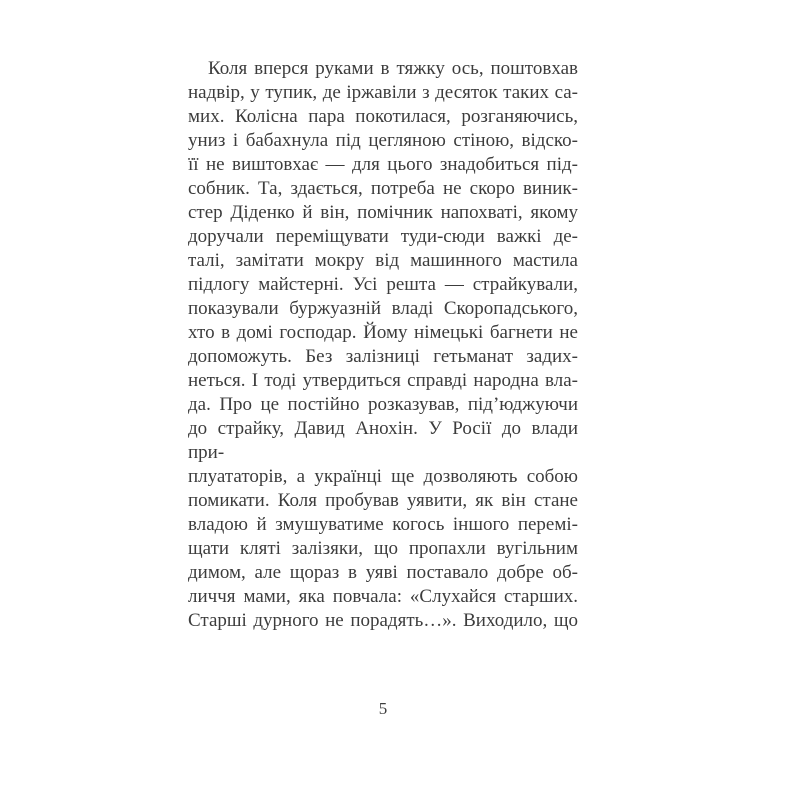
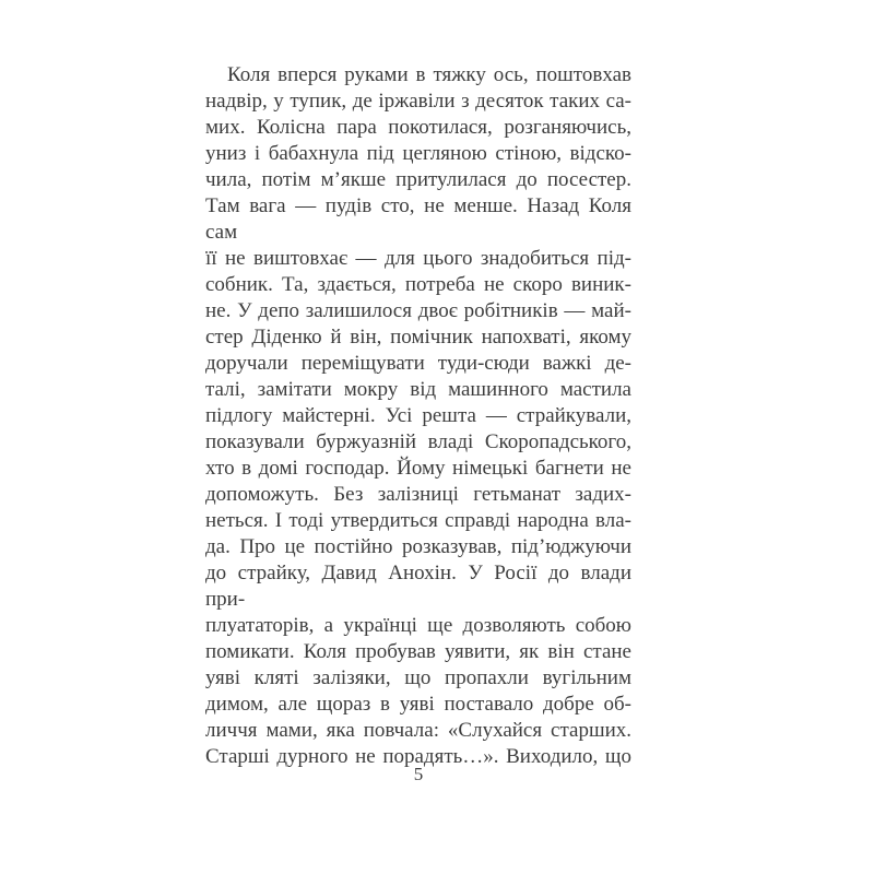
  Коля вперся руками в тяжку ось, поштовхав
  надвір, у тупик, де іржавіли з десяток таких са-
  мих. Колісна пара покотилася, розганяючись,
  униз і бабахнула під цегляною стіною, відско-
+ чила, потім м’якше притулилася до посестер.
+ Там вага — пудів сто, не менше. Назад Коля сам
  її не виштовхає — для цього знадобиться під-
  собник. Та, здається, потреба не скоро виник-
+ не. У депо залишилося двоє робітників — май-
  стер Діденко й він, помічник напохваті, якому
  доручали переміщувати туди-сюди важкі де-
  талі, замітати мокру від машинного мастила
  підлогу майстерні. Усі решта — страйкували,
  показували буржуазній владі Скоропадського,
  хто в домі господар. Йому німецькі багнети не
  допоможуть. Без залізниці гетьманат задих-
  неться. І тоді утвердиться справді народна вла-
  да. Про це постійно розказував, під’юджуючи
  до страйку, Давид Анохін. У Росії до влади при-
  плуататорів, а українці ще дозволяють собою
  помикати. Коля пробував уявити, як він стане
- владою й змушуватиме когось іншого перемі-
- щати кляті залізяки, що пропахли вугільним
+ уяві кляті залізяки, що пропахли вугільним
  димом, але щораз в уяві поставало добре об-
  личчя мами, яка повчала: «Слухайся старших.
  Старші дурного не порадять…». Виходило, що
  5
